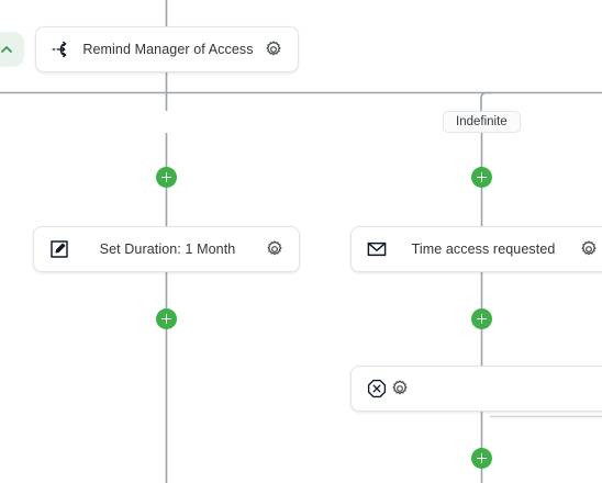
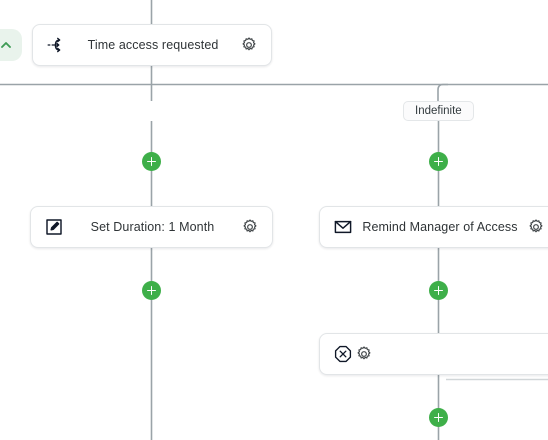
- Remind Manager of Access
+ Time access requested
  Indefinite
  Set Duration: 1 Month
- Time access requested
+ Remind Manager of Access
